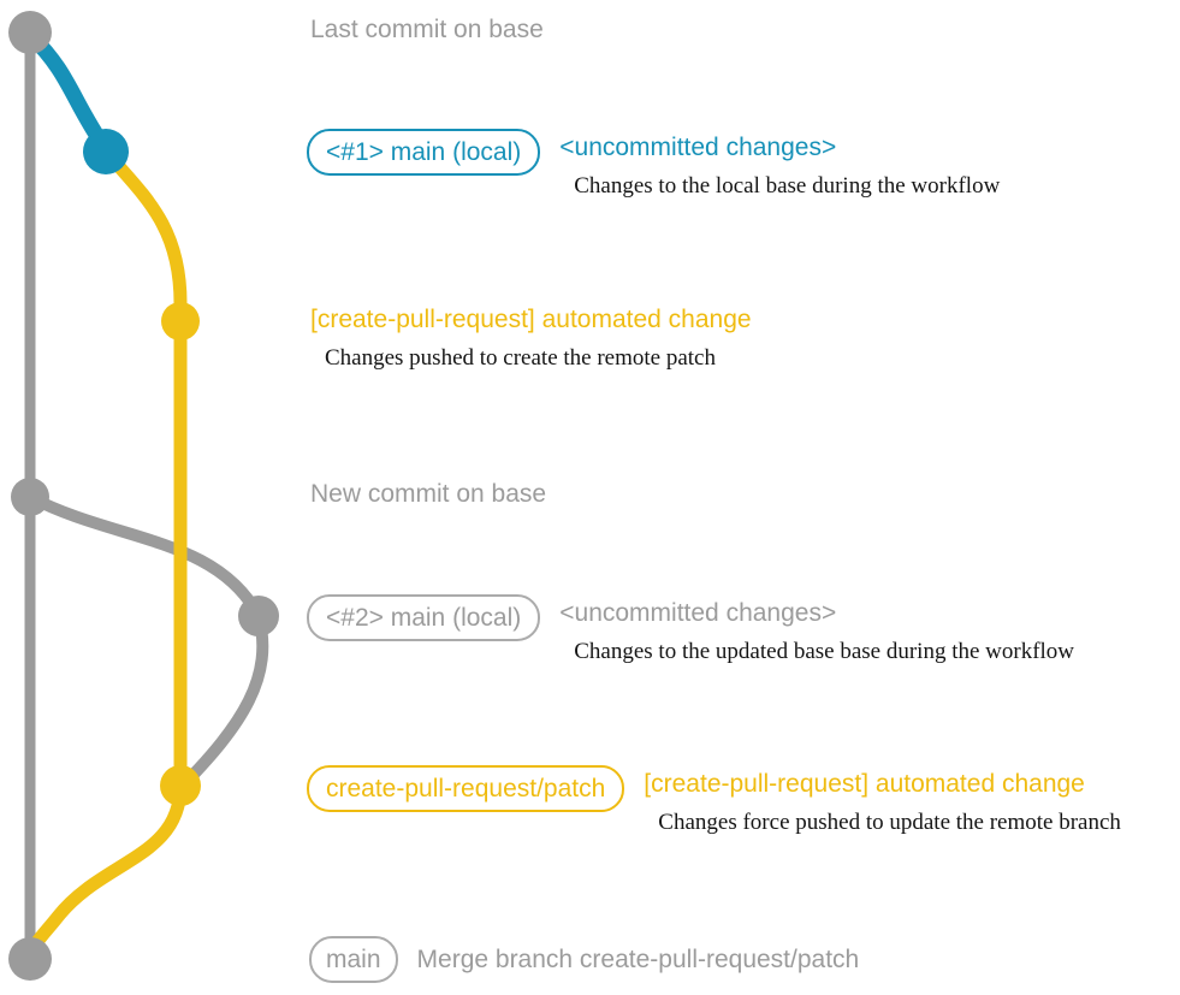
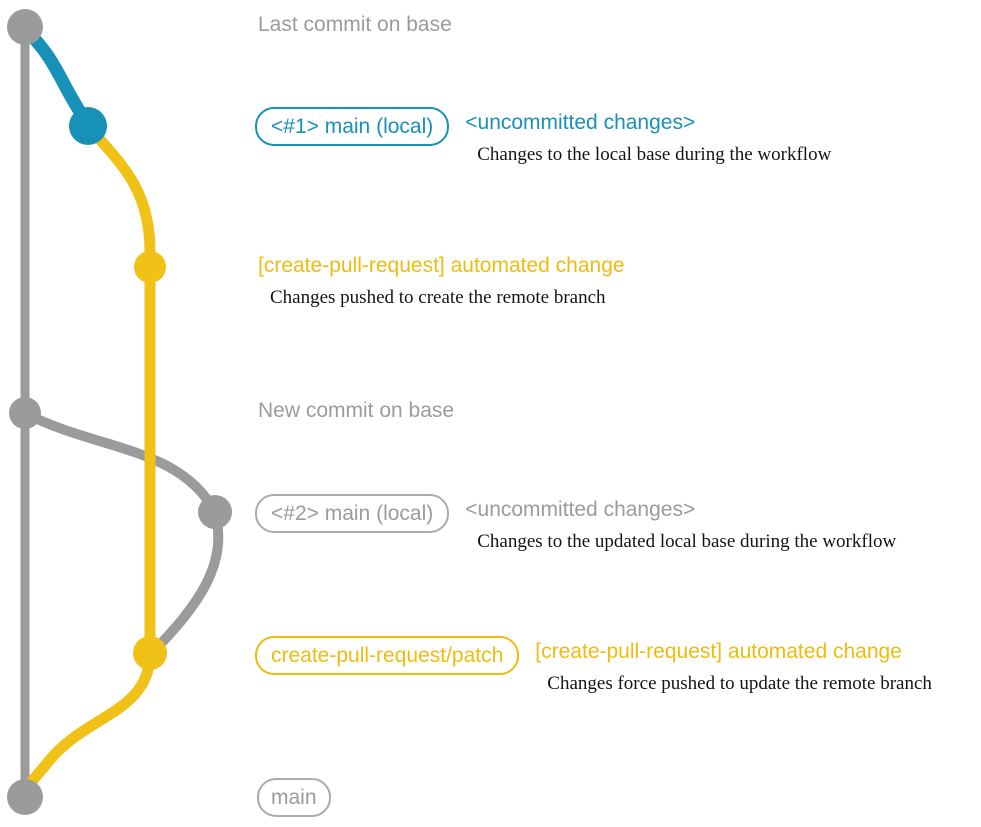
  Last commit on base
  <#1> main (local)
  <uncommitted changes>
  Changes to the local base during the workflow
  [create-pull-request] automated change
- Changes pushed to create the remote patch
+ Changes pushed to create the remote branch
  New commit on base
  <#2> main (local)
  <uncommitted changes>
- Changes to the updated base base during the workflow
+ Changes to the updated local base during the workflow
  create-pull-request/patch
  [create-pull-request] automated change
  Changes force pushed to update the remote branch
  main
- Merge branch create-pull-request/patch
